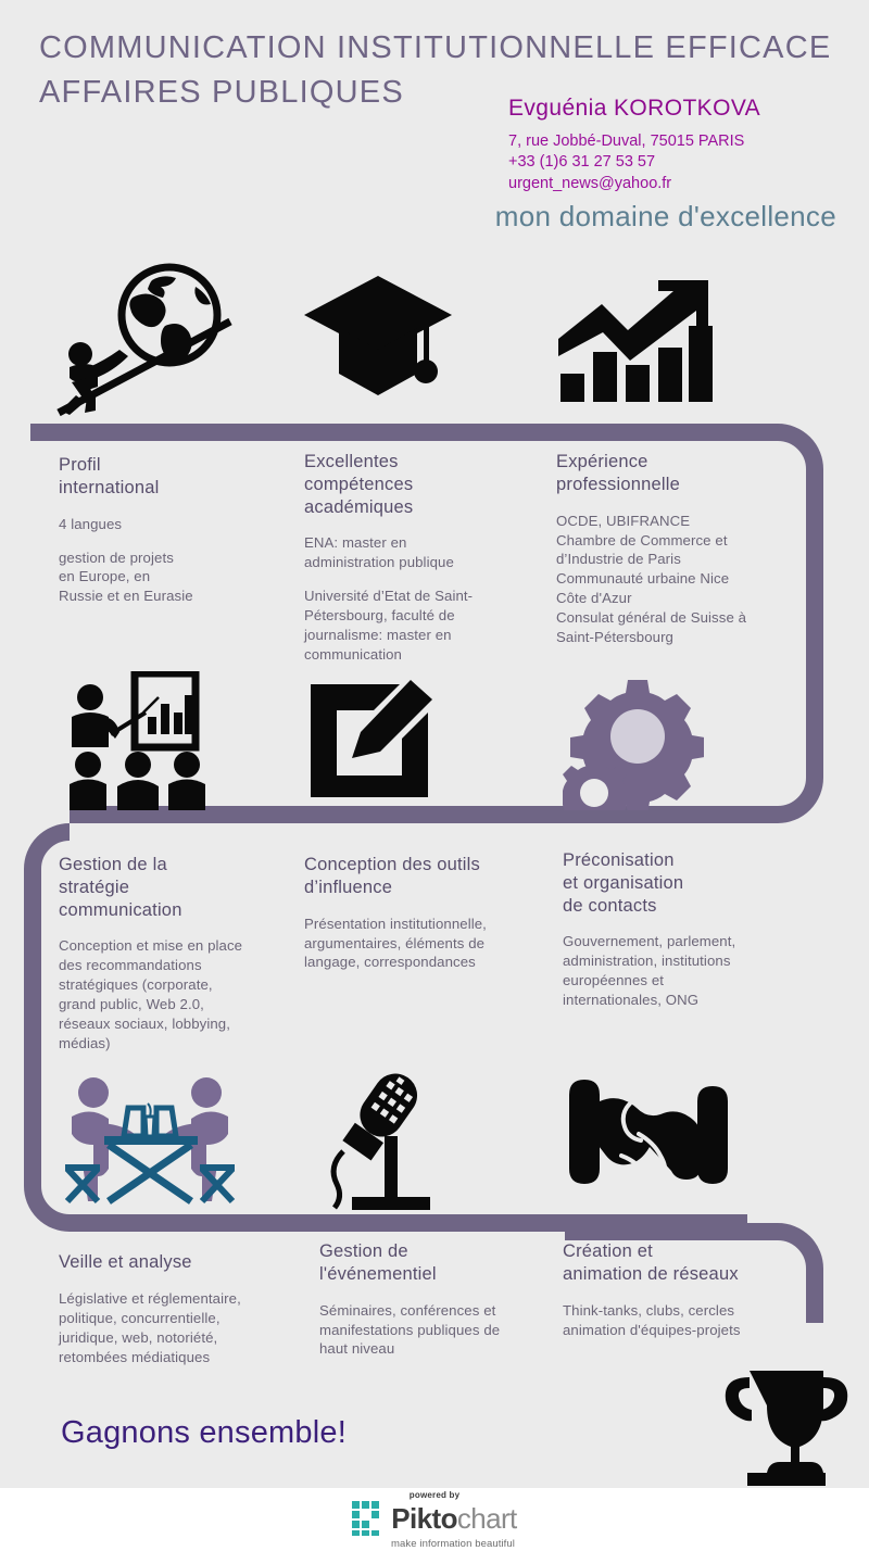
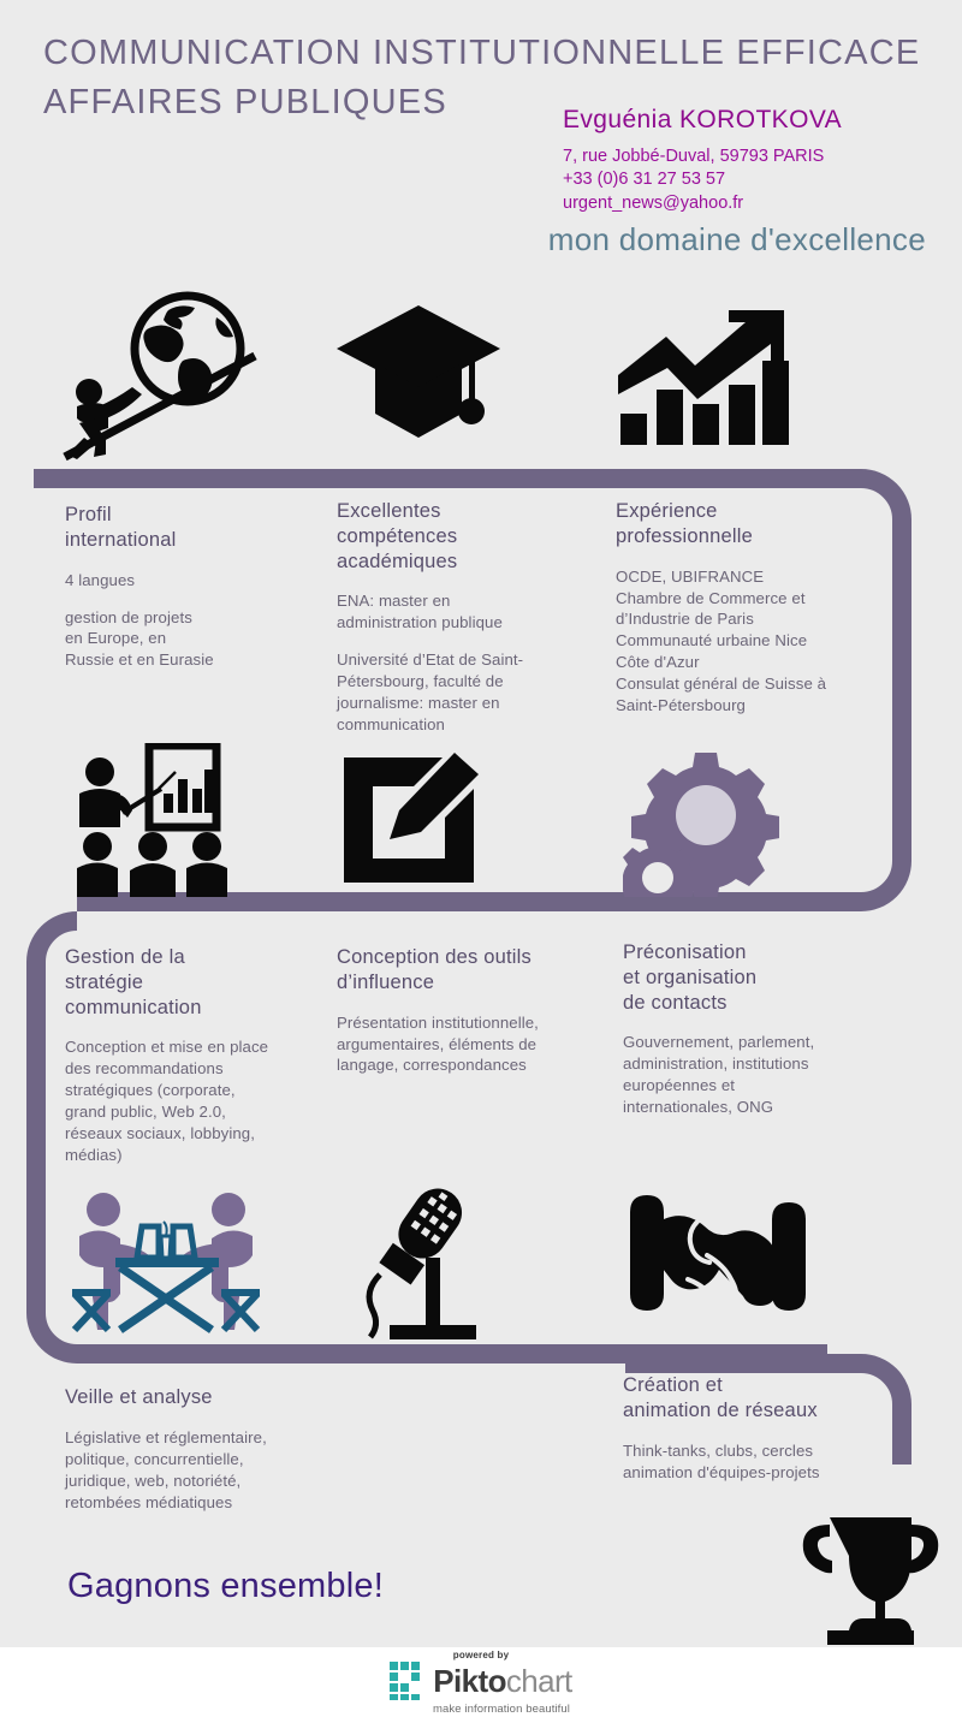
  COMMUNICATION INSTITUTIONNELLE EFFICACE
  AFFAIRES PUBLIQUES
  Evguénia KOROTKOVA
- 7, rue Jobbé-Duval, 75015 PARIS
+ 7, rue Jobbé-Duval, 59793 PARIS
- +33 (1)6 31 27 53 57
+ +33 (0)6 31 27 53 57
  urgent_news@yahoo.fr
  mon domaine d'excellence
  Profil
  international
  4 langues
  gestion de projets
  en Europe, en
  Russie et en Eurasie
  Excellentes
  compétences
  académiques
  ENA: master en
  administration publique
  Université d’Etat de Saint-
  Pétersbourg, faculté de
  journalisme: master en
  communication
  Expérience
  professionnelle
  OCDE, UBIFRANCE
  Chambre de Commerce et
  d’Industrie de Paris
  Communauté urbaine Nice
  Côte d'Azur
  Consulat général de Suisse à
  Saint-Pétersbourg
  Gestion de la
  stratégie
  communication
  Conception et mise en place
  des recommandations
  stratégiques (corporate,
  grand public, Web 2.0,
  réseaux sociaux, lobbying,
  médias)
  Conception des outils
  d’influence
  Présentation institutionnelle,
  argumentaires, éléments de
  langage, correspondances
  Préconisation
  et organisation
  de contacts
  Gouvernement, parlement,
  administration, institutions
  européennes et
  internationales, ONG
  Veille et analyse
  Législative et réglementaire,
  politique, concurrentielle,
  juridique, web, notoriété,
  retombées médiatiques
- Gestion de
- l'événementiel
- Séminaires, conférences et
- manifestations publiques de
- haut niveau
  Création et
  animation de réseaux
  Think-tanks, clubs, cercles
  animation d'équipes-projets
  Gagnons ensemble!
  powered by
  Piktochart
  make information beautiful
